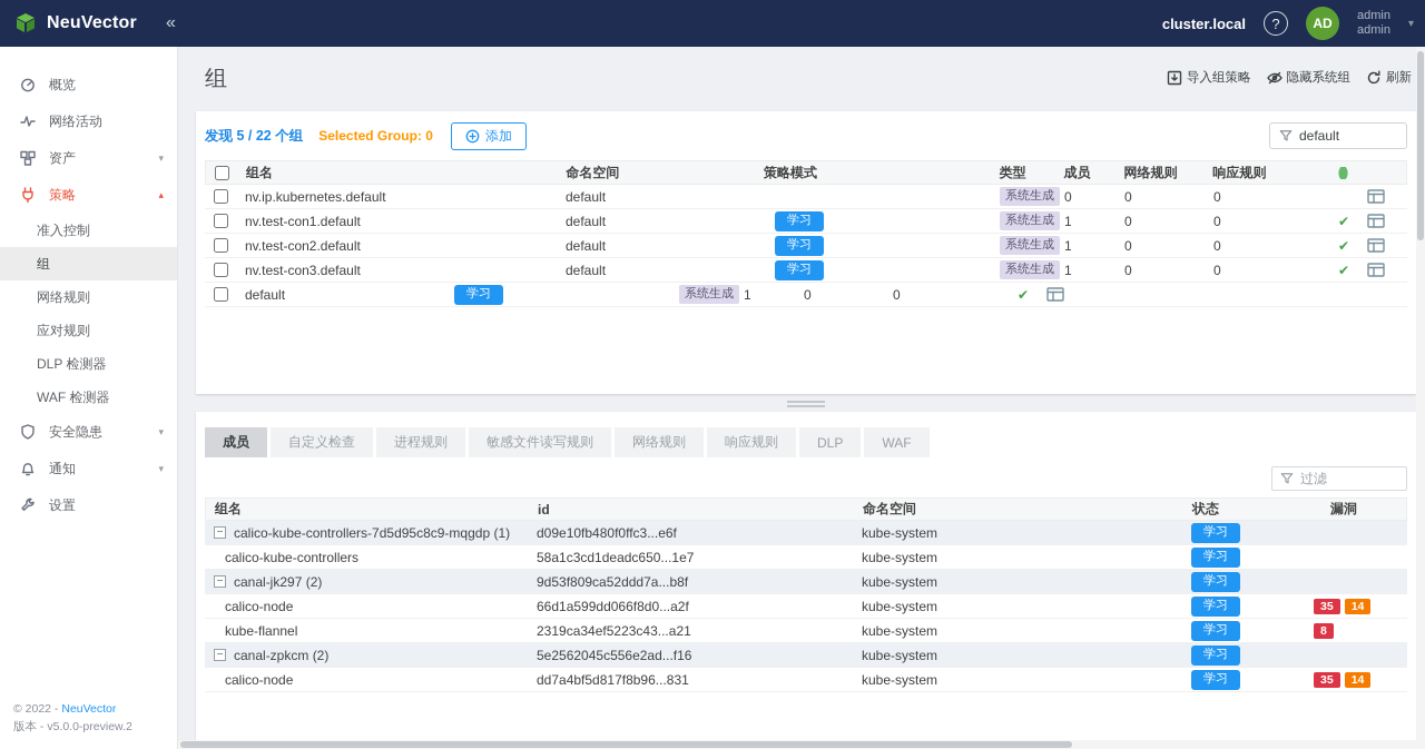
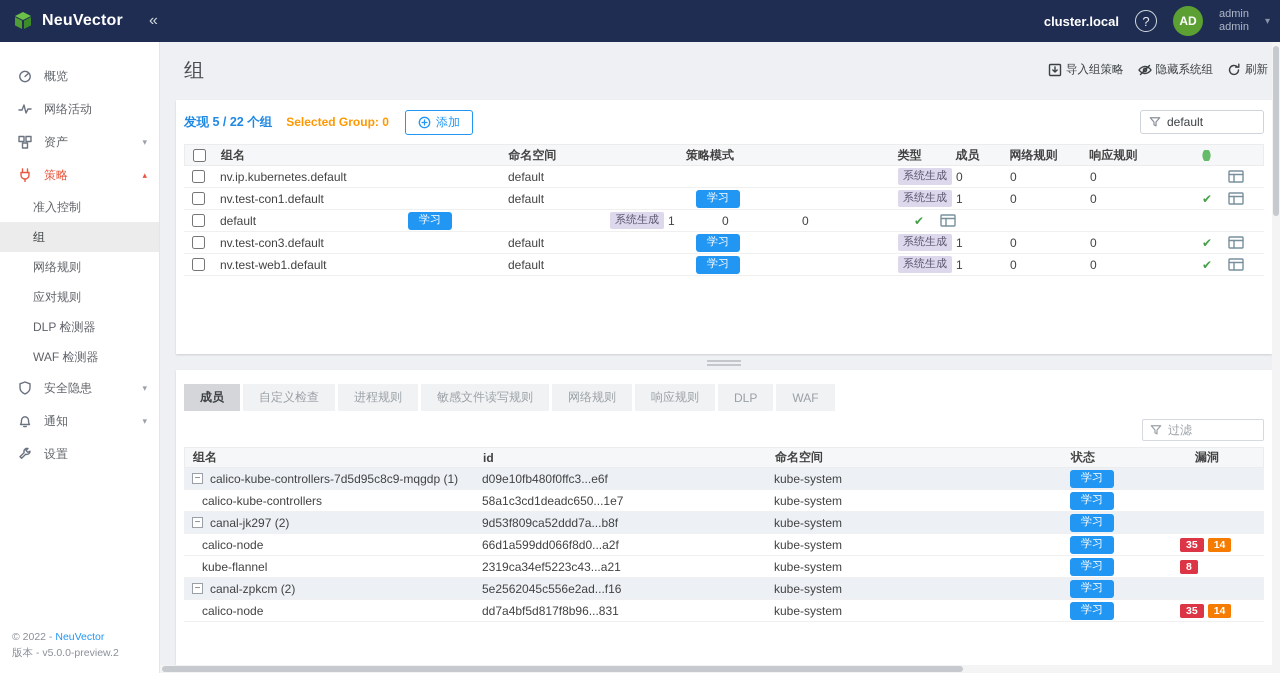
  NeuVector
  «
  cluster.local
  ?
  AD
  admin
  admin
  ▾
  概览
  网络活动
  资产
  ▾
  策略
  ▴
  准入控制
  组
  网络规则
  应对规则
  DLP 检测器
  WAF 检测器
  安全隐患
  ▾
  通知
  ▾
  设置
  © 2022 - NeuVector
  版本 - v5.0.0-preview.2
  组
  导入组策略
  隐藏系统组
  刷新
  发现 5 / 22 个组
  Selected Group: 0
  添加
  default
  组名
  命名空间
  策略模式
  类型
  成员
  网络规则
  响应规则
  nv.ip.kubernetes.default
  default
  系统生成
  0
  0
  0
  nv.test-con1.default
  default
  学习
  系统生成
  1
  0
  0
- nv.test-con2.default
  default
  学习
  系统生成
  1
  0
  0
  nv.test-con3.default
  default
  学习
  系统生成
  1
  0
  0
+ nv.test-web1.default
  default
  学习
  系统生成
  1
  0
  0
  成员
  自定义检查
  进程规则
  敏感文件读写规则
  网络规则
  响应规则
  DLP
  WAF
  过滤
  组名
  id
  命名空间
  状态
  漏洞
  calico-kube-controllers-7d5d95c8c9-mqgdp (1)
  d09e10fb480f0ffc3...e6f
  kube-system
  学习
  calico-kube-controllers
  58a1c3cd1deadc650...1e7
  kube-system
  学习
  canal-jk297 (2)
  9d53f809ca52ddd7a...b8f
  kube-system
  学习
  calico-node
  66d1a599dd066f8d0...a2f
  kube-system
  学习
  35
  14
  kube-flannel
  2319ca34ef5223c43...a21
  kube-system
  学习
  8
  canal-zpkcm (2)
  5e2562045c556e2ad...f16
  kube-system
  学习
  calico-node
  dd7a4bf5d817f8b96...831
  kube-system
  学习
  35
  14
